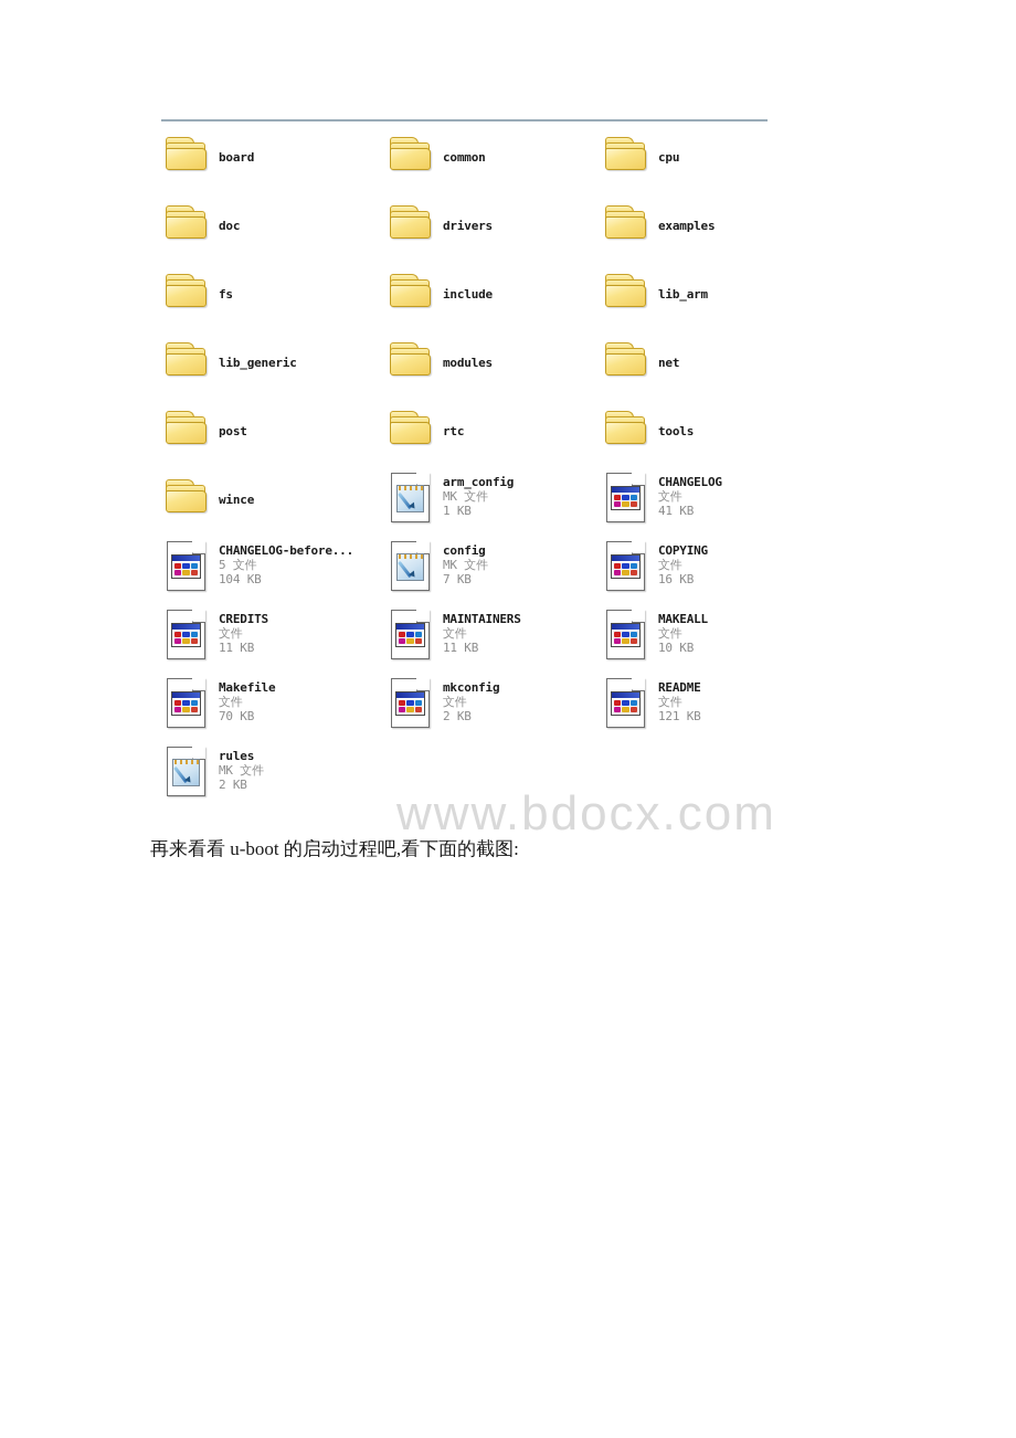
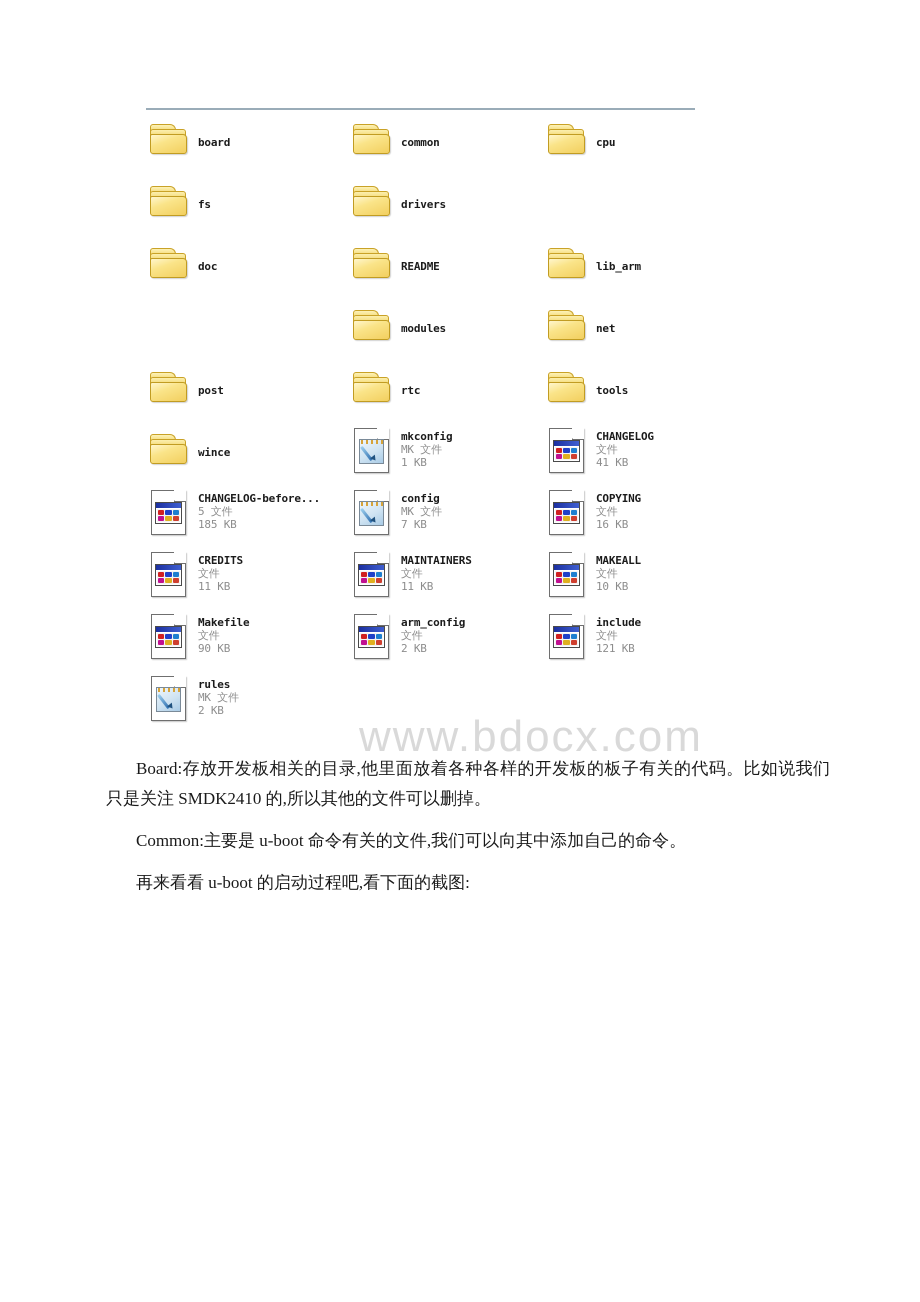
  board
  common
  cpu
- doc
+ fs
  drivers
- examples
- fs
+ doc
- include
+ README
  lib_arm
- lib_generic
  modules
  net
  post
  rtc
  tools
  wince
- arm_config
+ mkconfig
  MK 文件
  1 KB
  CHANGELOG
  文件
  41 KB
  CHANGELOG-before...
  5 文件
- 104 KB
+ 185 KB
  config
  MK 文件
  7 KB
  COPYING
  文件
  16 KB
  CREDITS
  文件
  11 KB
  MAINTAINERS
  文件
  11 KB
  MAKEALL
  文件
  10 KB
  Makefile
  文件
- 70 KB
+ 90 KB
- mkconfig
+ arm_config
  文件
  2 KB
- README
+ include
  文件
  121 KB
  rules
  MK 文件
  2 KB
  www.bdocx.com
+ Board:存放开发板相关的目录,他里面放着各种各样的开发板的板子有关的代码。比如说我们只是关注 SMDK2410 的,所以其他的文件可以删掉。
+ Common:主要是 u-boot 命令有关的文件,我们可以向其中添加自己的命令。
  再来看看 u-boot 的启动过程吧,看下面的截图:
